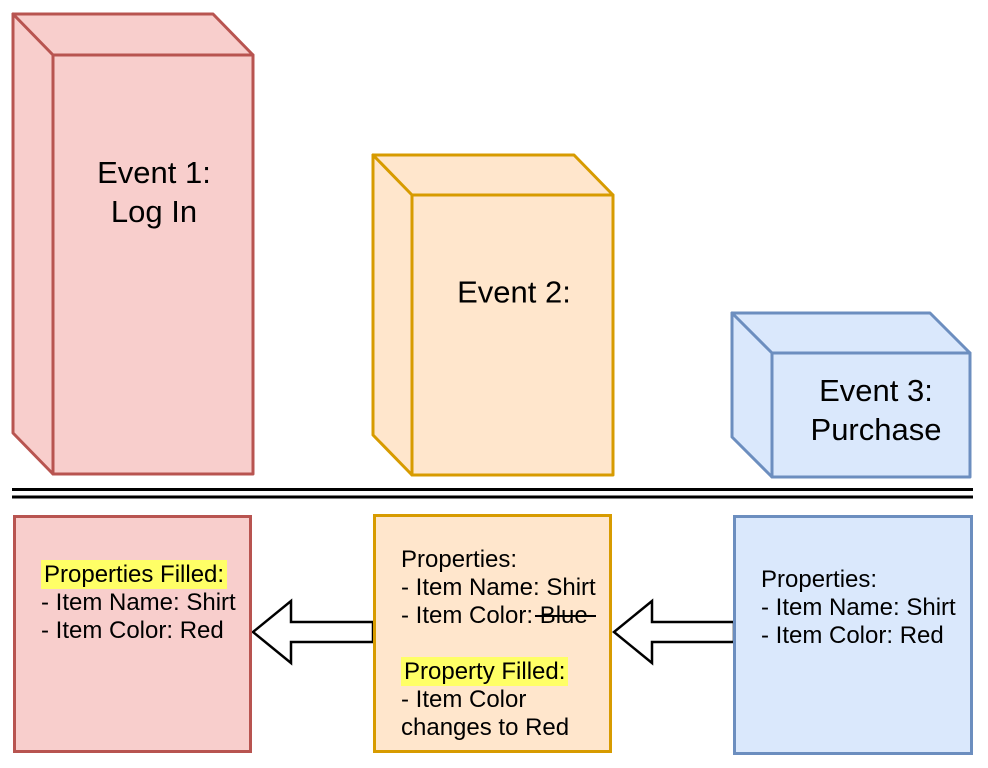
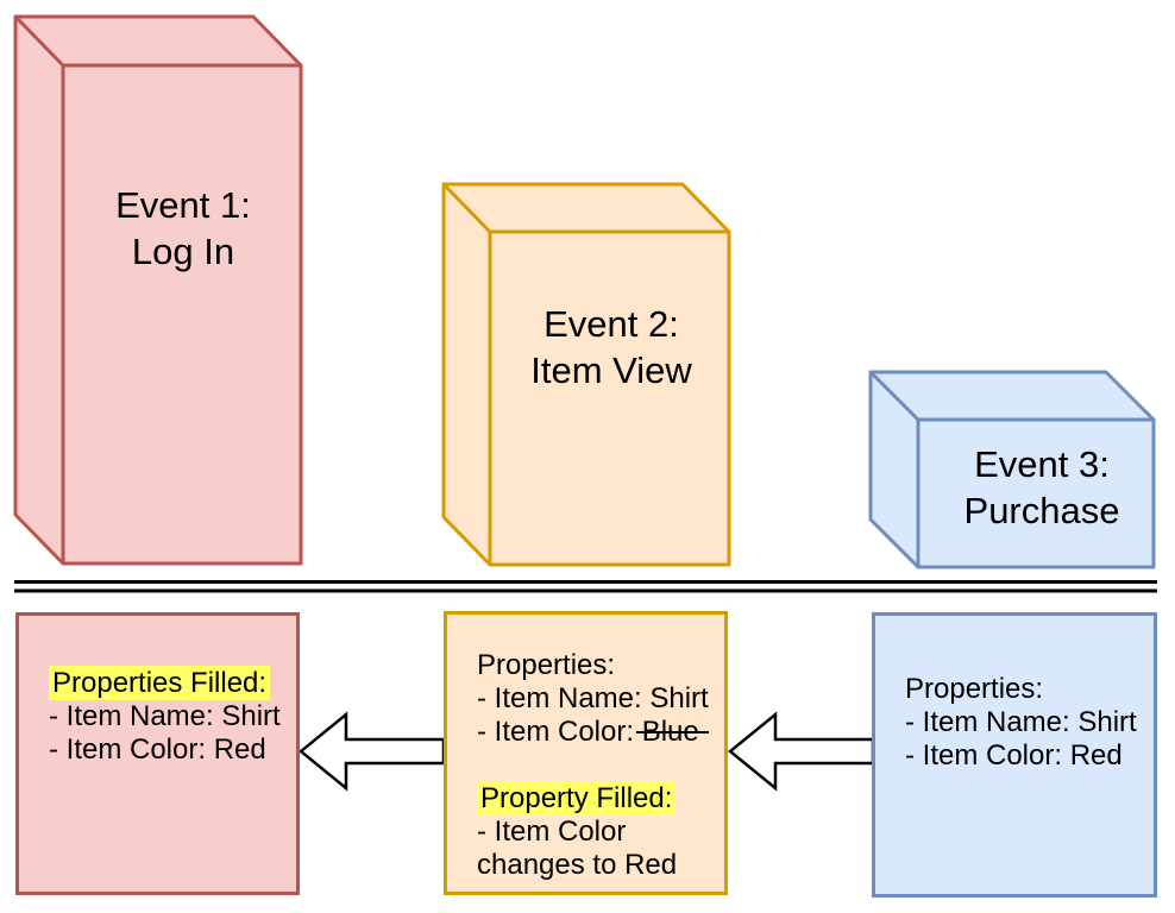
  Event 1:
  Log In
  Event 2:
+ Item View
  Event 3:
  Purchase
  Properties Filled:
  - Item Name: Shirt
  - Item Color: Red
  Properties:
  - Item Name: Shirt
  - Item Color: Blue
  Property Filled:
  - Item Color
  changes to Red
  Properties:
  - Item Name: Shirt
  - Item Color: Red
